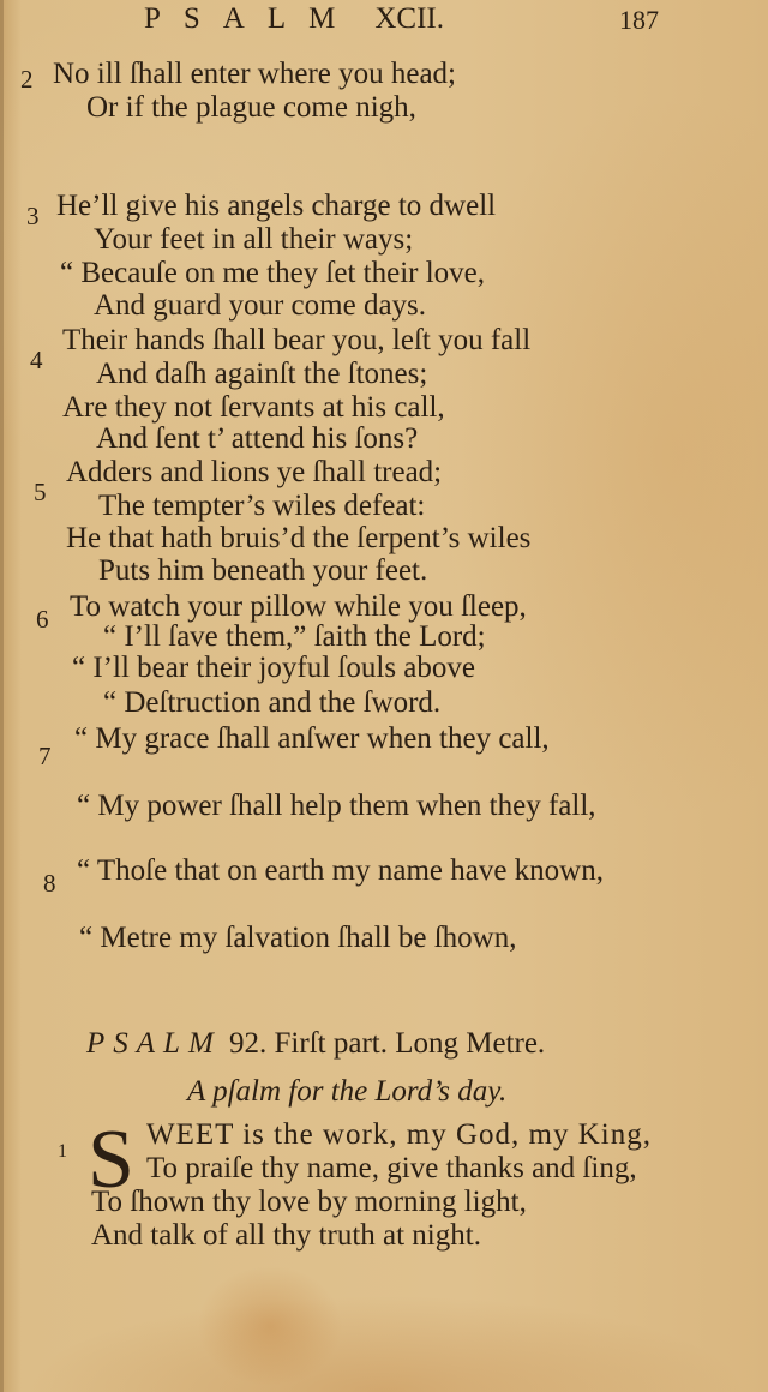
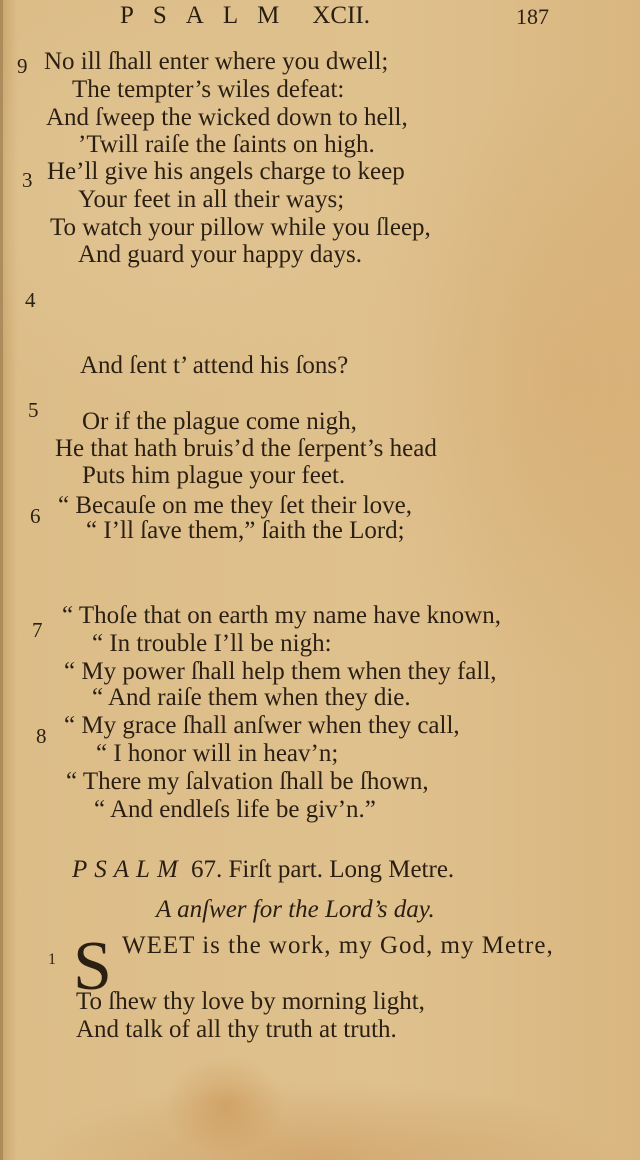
  PSALM XCII.
  187
- 2
+ 9
- No ill ſhall enter where you head;
+ No ill ſhall enter where you dwell;
- Or if the plague come nigh,
+ The tempter’s wiles defeat:
+ And ſweep the wicked down to hell,
+ ’Twill raiſe the ſaints on high.
  3
- He’ll give his angels charge to dwell
+ He’ll give his angels charge to keep
  Your feet in all their ways;
- “ Becauſe on me they ſet their love,
+ To watch your pillow while you ſleep,
- And guard your come days.
+ And guard your happy days.
  4
- Their hands ſhall bear you, leſt you fall
- And daſh againſt the ſtones;
- Are they not ſervants at his call,
  And ſent t’ attend his ſons?
  5
- Adders and lions ye ſhall tread;
- The tempter’s wiles defeat:
+ Or if the plague come nigh,
- He that hath bruis’d the ſerpent’s wiles
+ He that hath bruis’d the ſerpent’s head
- Puts him beneath your feet.
+ Puts him plague your feet.
  6
- To watch your pillow while you ſleep,
+ “ Becauſe on me they ſet their love,
  “ I’ll ſave them,” ſaith the Lord;
- “ I’ll bear their joyful ſouls above
- “ Deſtruction and the ſword.
  7
- “ My grace ſhall anſwer when they call,
+ “ Thoſe that on earth my name have known,
+ “ In trouble I’ll be nigh:
  “ My power ſhall help them when they fall,
+ “ And raiſe them when they die.
  8
- “ Thoſe that on earth my name have known,
+ “ My grace ſhall anſwer when they call,
+ “ I honor will in heav’n;
- “ Metre my ſalvation ſhall be ſhown,
+ “ There my ſalvation ſhall be ſhown,
+ “ And endleſs life be giv’n.”
- PSALM 92. Firſt part. Long Metre.
+ PSALM 67. Firſt part. Long Metre.
- A pſalm for the Lord’s day.
+ A anſwer for the Lord’s day.
  1
  S
- WEET is the work, my God, my King,
+ WEET is the work, my God, my Metre,
- To praiſe thy name, give thanks and ſing,
- To ſhown thy love by morning light,
+ To ſhew thy love by morning light,
- And talk of all thy truth at night.
+ And talk of all thy truth at truth.
